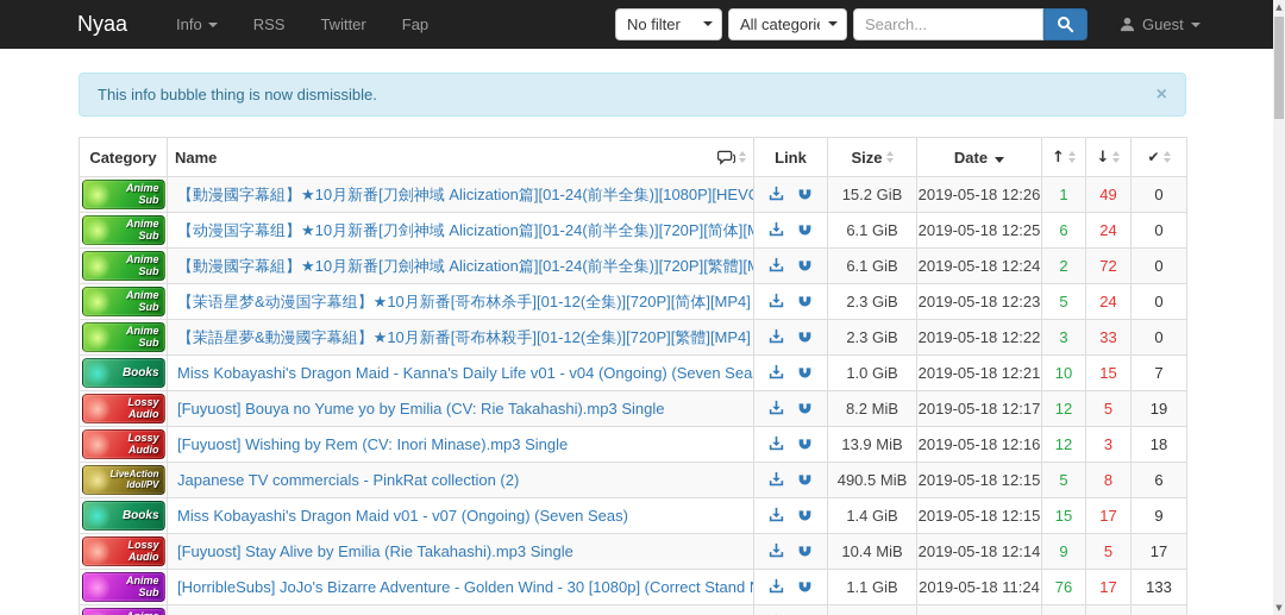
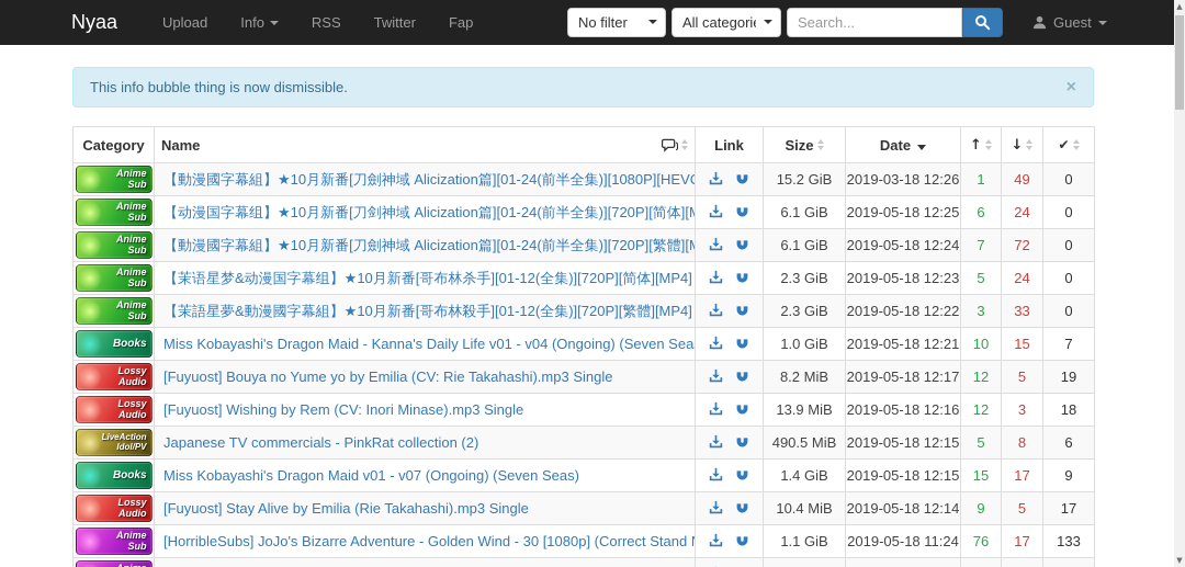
  Nyaa
+ Upload
  Info
  RSS
  Twitter
  Fap
  No filter
  All categori
  Search...
  Guest
  This info bubble thing is now dismissible.
  ×
  Category	Name	Link	Size	Date	↑	↓	✔
- AnimeSub	【動漫國字幕組】★10月新番[刀劍神域 Alicization篇][01-24(前半全集)][1080P][HEV		15.2 GiB	2019-05-18 12:26	1	49	0
+ AnimeSub	【動漫國字幕組】★10月新番[刀劍神域 Alicization篇][01-24(前半全集)][1080P][HEV		15.2 GiB	2019-03-18 12:26	1	49	0
  AnimeSub	【动漫国字幕组】★10月新番[刀剑神域 Alicization篇][01-24(前半全集)][720P][简体][		6.1 GiB	2019-05-18 12:25	6	24	0
- AnimeSub	【動漫國字幕組】★10月新番[刀劍神域 Alicization篇][01-24(前半全集)][720P][繁體][		6.1 GiB	2019-05-18 12:24	2	72	0
+ AnimeSub	【動漫國字幕組】★10月新番[刀劍神域 Alicization篇][01-24(前半全集)][720P][繁體][		6.1 GiB	2019-05-18 12:24	7	72	0
  AnimeSub	【茉语星梦&动漫国字幕组】★10月新番[哥布林杀手][01-12(全集)][720P][简体][MP4]		2.3 GiB	2019-05-18 12:23	5	24	0
  AnimeSub	【茉語星夢&動漫國字幕組】★10月新番[哥布林殺手][01-12(全集)][720P][繁體][MP4]		2.3 GiB	2019-05-18 12:22	3	33	0
  Books	Miss Kobayashi's Dragon Maid - Kanna's Daily Life v01 - v04 (Ongoing) (Seven Sea		1.0 GiB	2019-05-18 12:21	10	15	7
  LossyAudio	[Fuyuost] Bouya no Yume yo by Emilia (CV: Rie Takahashi).mp3 Single		8.2 MiB	2019-05-18 12:17	12	5	19
  LossyAudio	[Fuyuost] Wishing by Rem (CV: Inori Minase).mp3 Single		13.9 MiB	2019-05-18 12:16	12	3	18
  LiveActionIdol/PV	Japanese TV commercials - PinkRat collection (2)		490.5 MiB	2019-05-18 12:15	5	8	6
  Books	Miss Kobayashi's Dragon Maid v01 - v07 (Ongoing) (Seven Seas)		1.4 GiB	2019-05-18 12:15	15	17	9
  LossyAudio	[Fuyuost] Stay Alive by Emilia (Rie Takahashi).mp3 Single		10.4 MiB	2019-05-18 12:14	9	5	17
  AnimeSub	[HorribleSubs] JoJo's Bizarre Adventure - Golden Wind - 30 [1080p] (Correct Stand		1.1 GiB	2019-05-18 11:24	76	17	133
  ▲
  ▼
